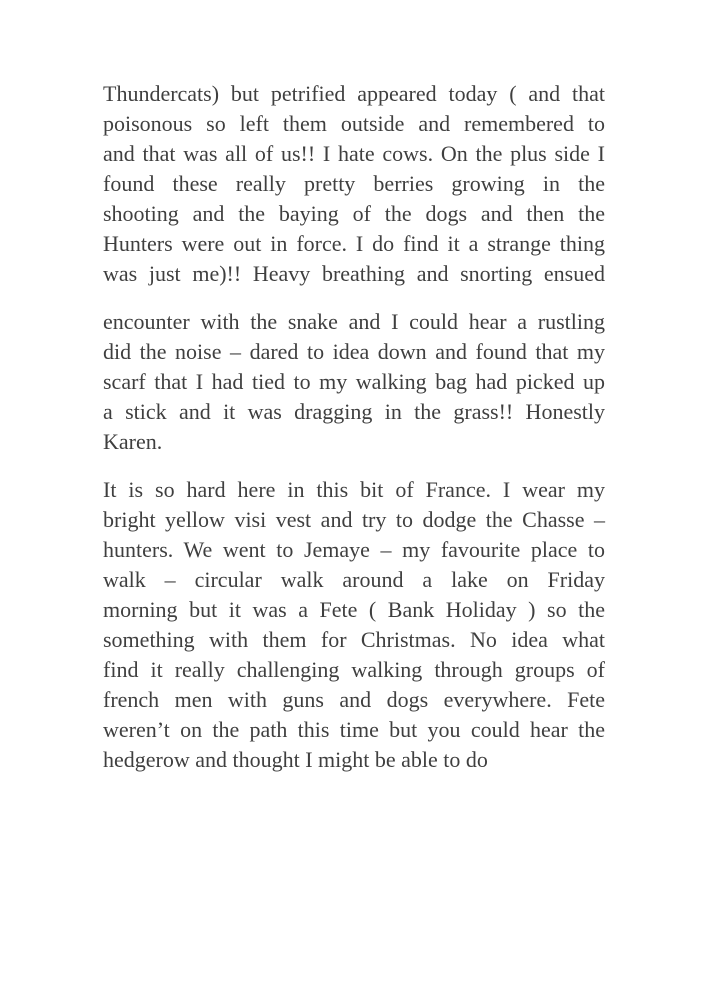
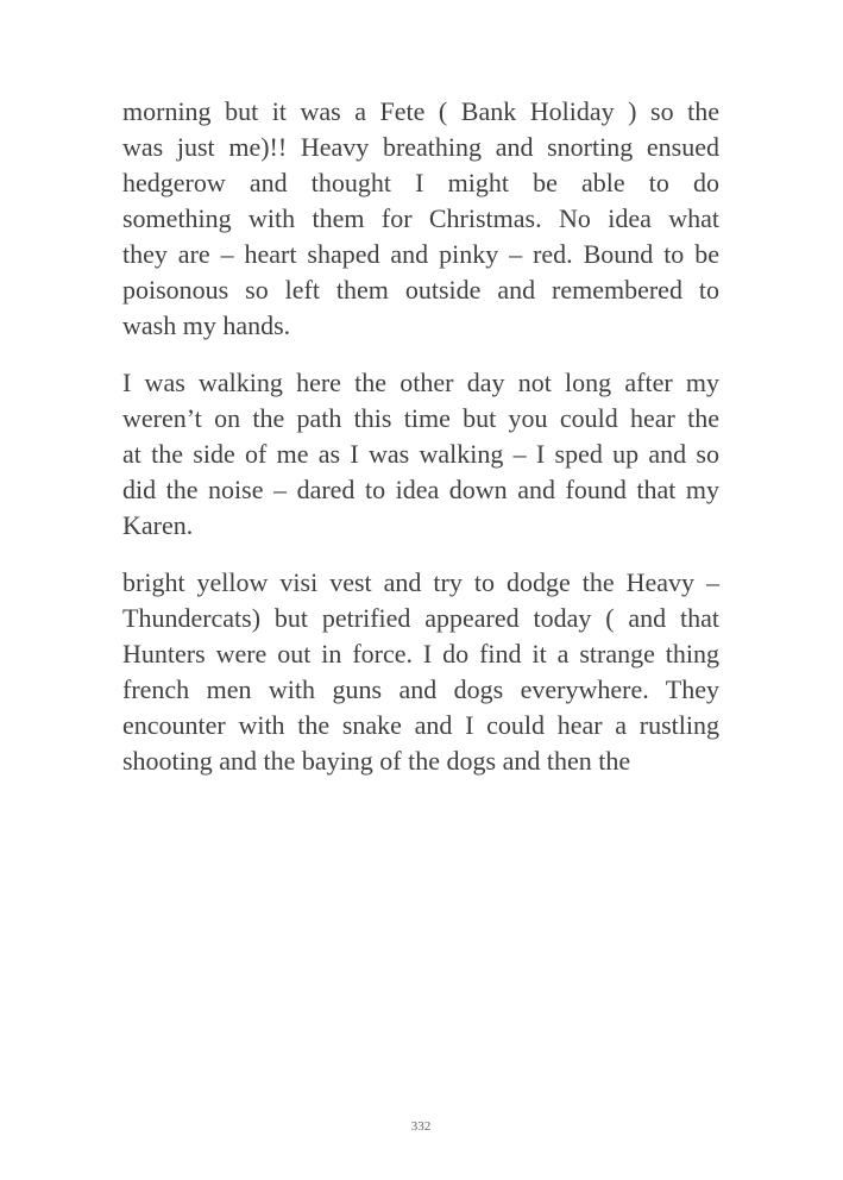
- Thundercats) but petrified appeared today ( and that
+ morning but it was a Fete ( Bank Holiday ) so the
- poisonous so left them outside and remembered to
+ was just me)!! Heavy breathing and snorting ensued
- and that was all of us!! I hate cows. On the plus side I
- found these really pretty berries growing in the
- shooting and the baying of the dogs and then the
+ hedgerow and thought I might be able to do
- Hunters were out in force. I do find it a strange thing
+ something with them for Christmas. No idea what
+ they are – heart shaped and pinky – red. Bound to be
- was just me)!! Heavy breathing and snorting ensued
+ poisonous so left them outside and remembered to
+ wash my hands.
+ I was walking here the other day not long after my
- encounter with the snake and I could hear a rustling
+ weren’t on the path this time but you could hear the
+ at the side of me as I was walking – I sped up and so
  did the noise – dared to idea down and found that my
- scarf that I had tied to my walking bag had picked up
- a stick and it was dragging in the grass!! Honestly
  Karen.
- It is so hard here in this bit of France. I wear my
- bright yellow visi vest and try to dodge the Chasse –
+ bright yellow visi vest and try to dodge the Heavy –
- hunters. We went to Jemaye – my favourite place to
- walk – circular walk around a lake on Friday
- morning but it was a Fete ( Bank Holiday ) so the
+ Thundercats) but petrified appeared today ( and that
- something with them for Christmas. No idea what
+ Hunters were out in force. I do find it a strange thing
- find it really challenging walking through groups of
- french men with guns and dogs everywhere. Fete
+ french men with guns and dogs everywhere. They
- weren’t on the path this time but you could hear the
+ encounter with the snake and I could hear a rustling
- hedgerow and thought I might be able to do
+ shooting and the baying of the dogs and then the
+ 332
